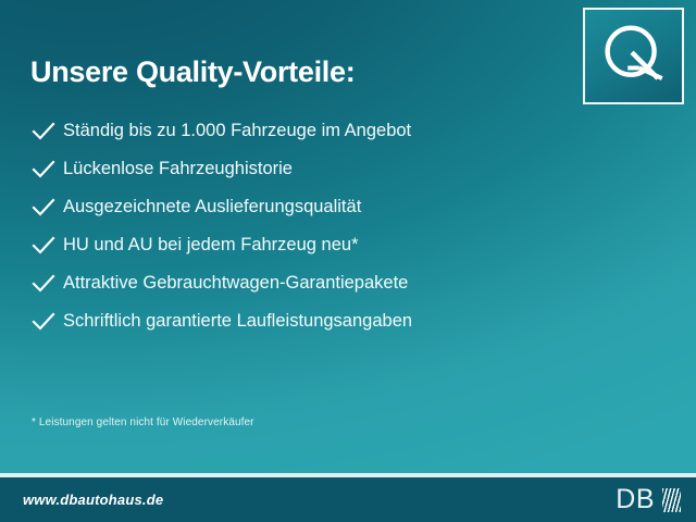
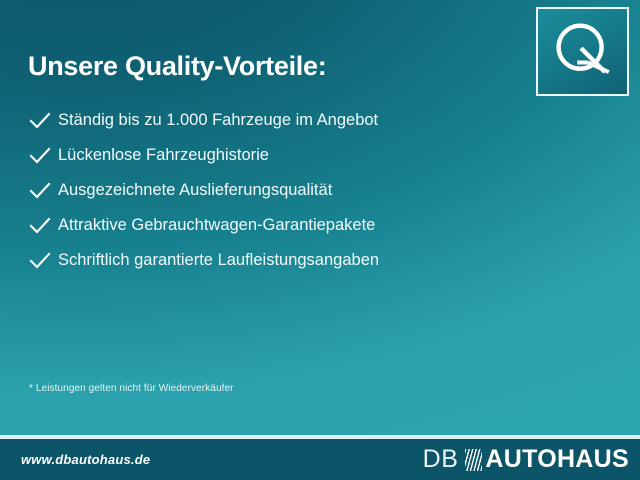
  Unsere Quality-Vorteile:
  Ständig bis zu 1.000 Fahrzeuge im Angebot
  Lückenlose Fahrzeughistorie
  Ausgezeichnete Auslieferungsqualität
- HU und AU bei jedem Fahrzeug neu*
  Attraktive Gebrauchtwagen-Garantiepakete
  Schriftlich garantierte Laufleistungsangaben
  * Leistungen gelten nicht für Wiederverkäufer
  www.dbautohaus.de
  DB
+ AUTOHAUS
